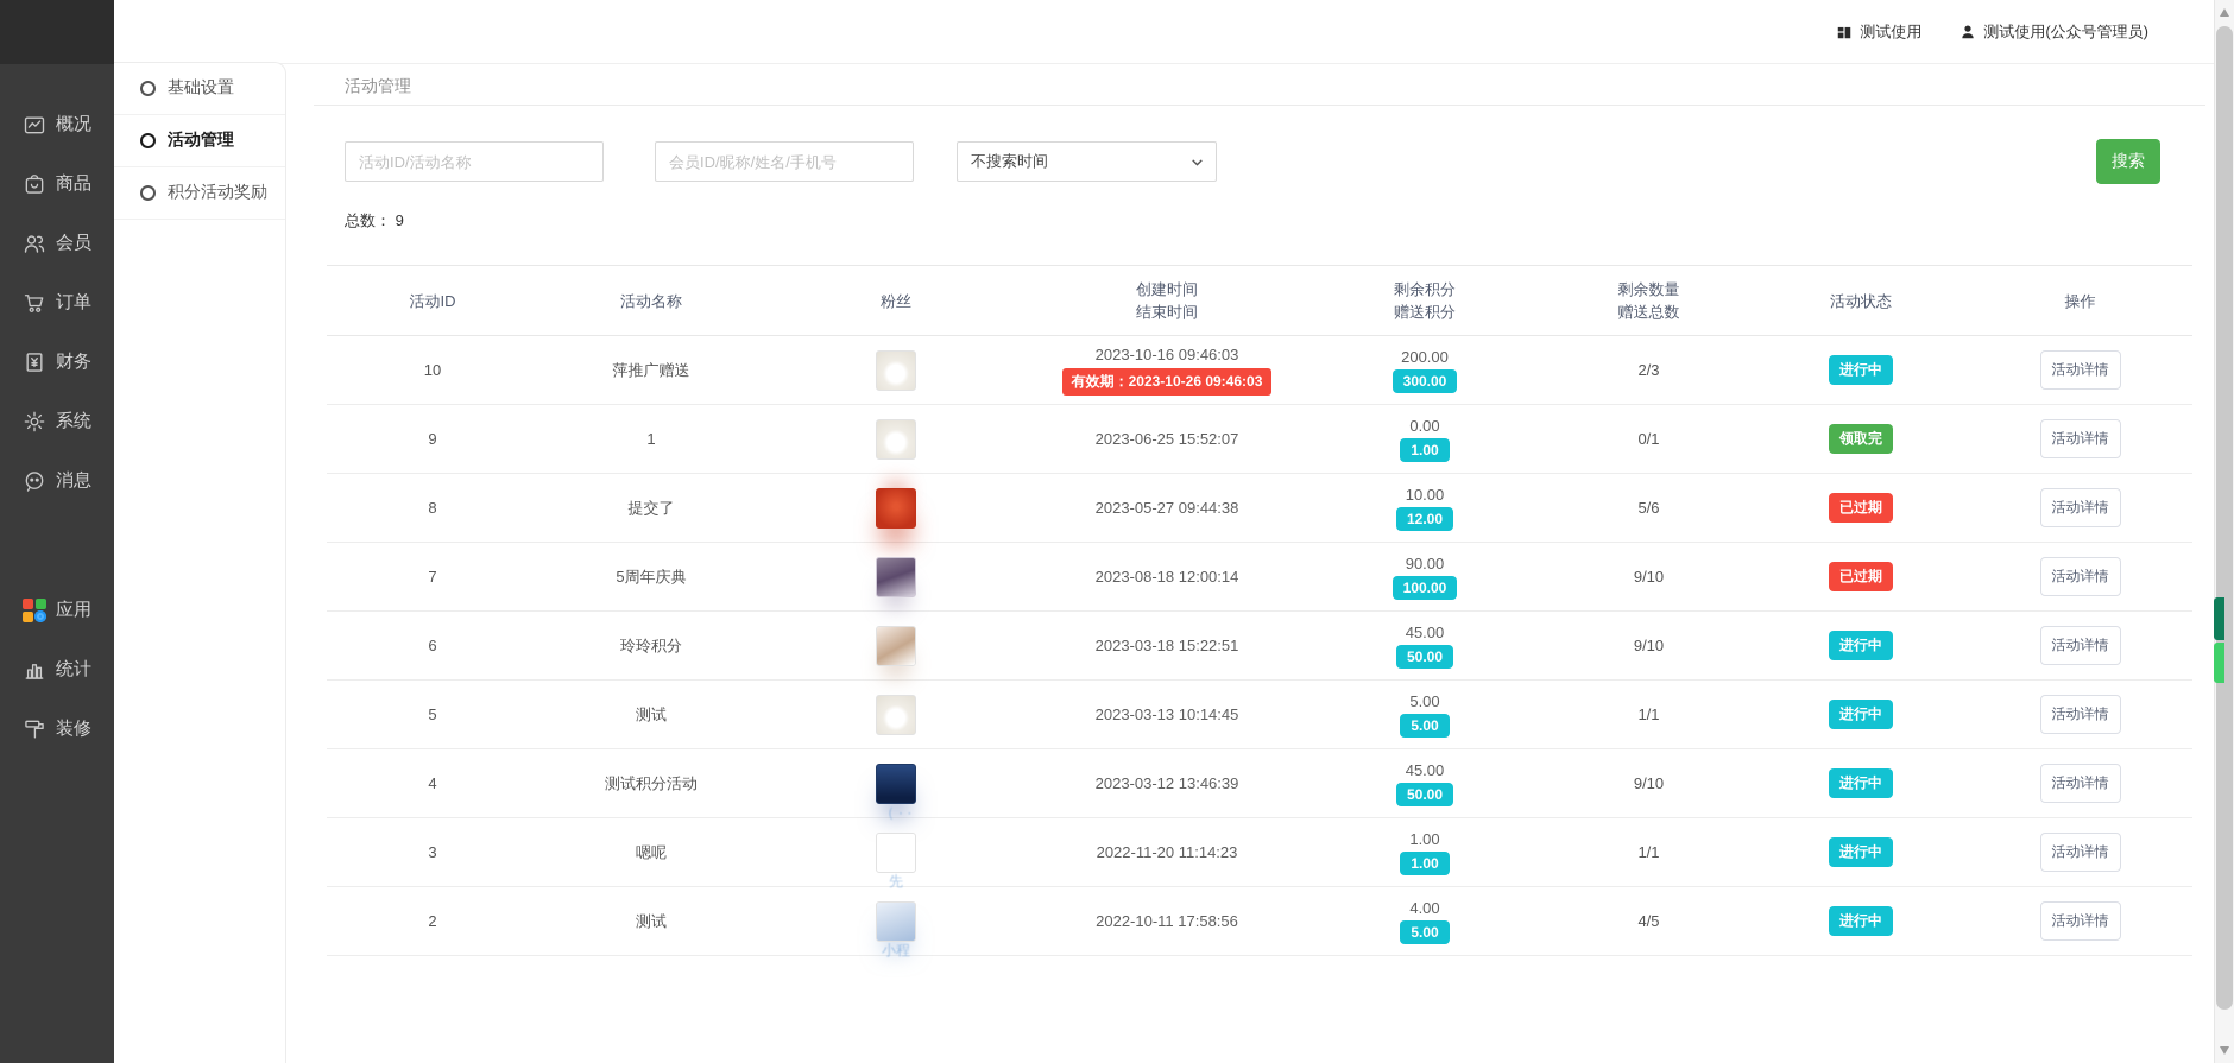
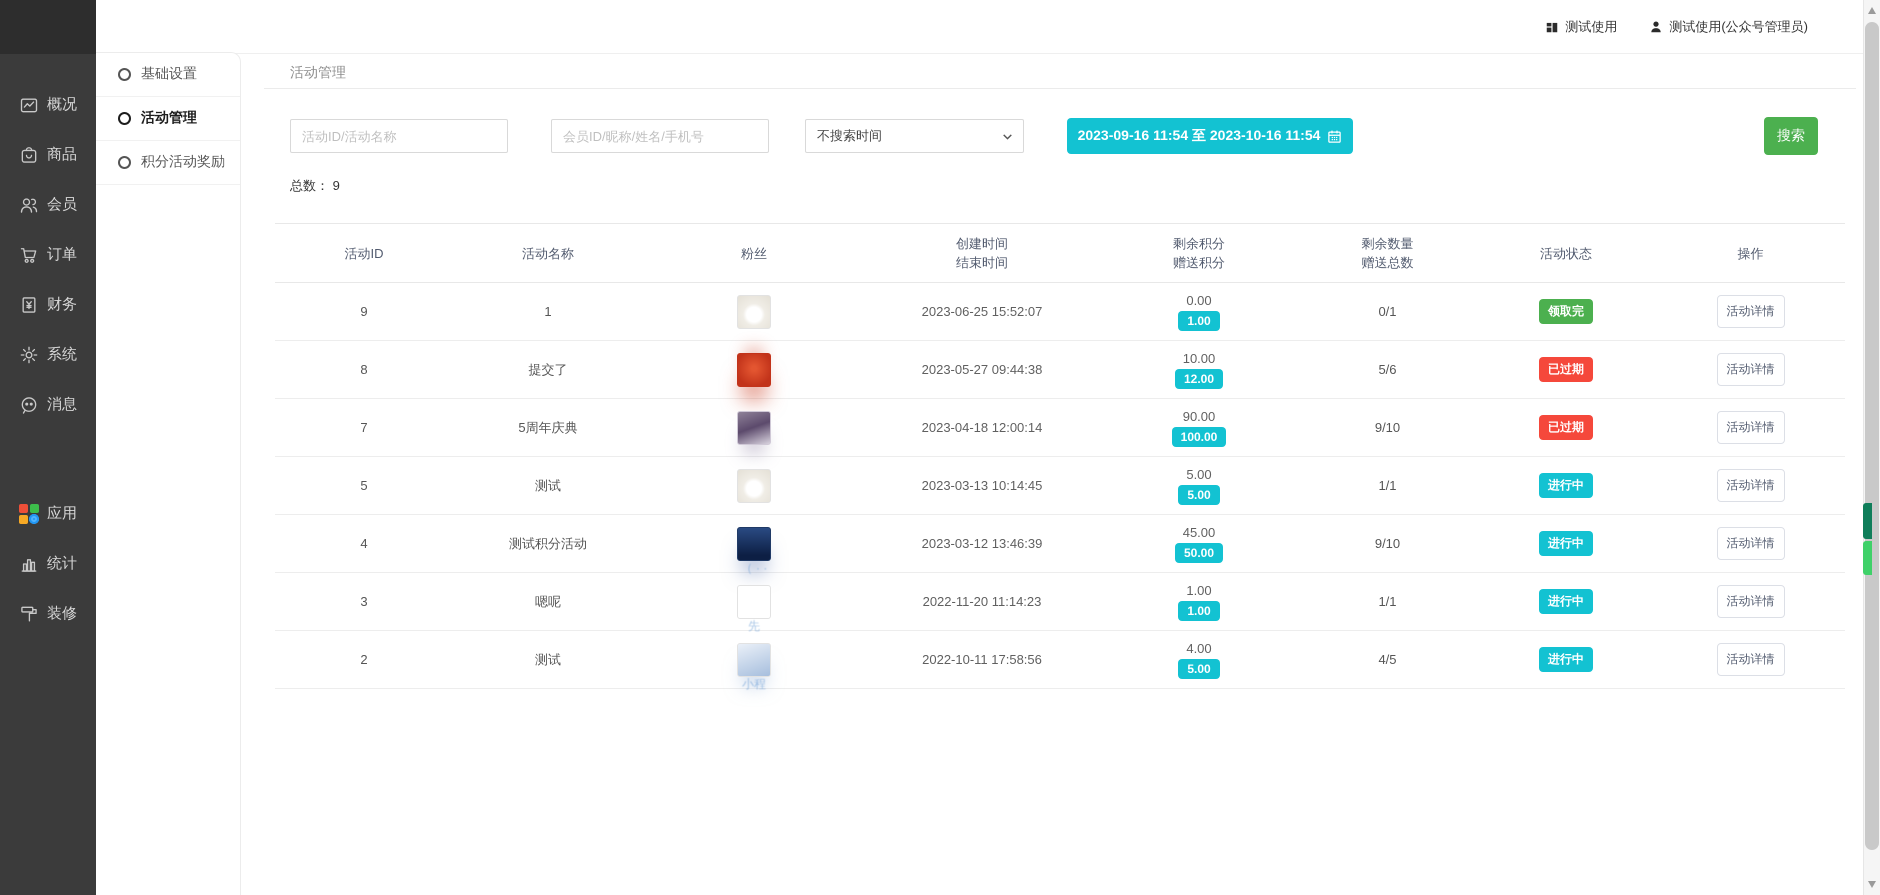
  概况
  商品
  会员
  订单
  财务
  系统
  消息
  应用
  统计
  装修
  测试使用
  测试使用(公众号管理员)
  基础设置
  活动管理
  积分活动奖励
  活动管理
  活动ID/活动名称
  会员ID/昵称/姓名/手机号
  不搜索时间
+ 2023-09-16 11:54 至 2023-10-16 11:54
  搜索
  总数： 9
  活动ID	活动名称	粉丝	创建时间结束时间	剩余积分赠送积分	剩余数量赠送总数	活动状态	操作
- 10	萍推广赠送		2023-10-16 09:46:03有效期：2023-10-26 09:46:03	200.00300.00	2/3	进行中	活动详情
  9	1		2023-06-25 15:52:07	0.001.00	0/1	领取完	活动详情
  8	提交了		2023-05-27 09:44:38	10.0012.00	5/6	已过期	活动详情
- 7	5周年庆典		2023-08-18 12:00:14	90.00100.00	9/10	已过期	活动详情
+ 7	5周年庆典		2023-04-18 12:00:14	90.00100.00	9/10	已过期	活动详情
- 6	玲玲积分		2023-03-18 15:22:51	45.0050.00	9/10	进行中	活动详情
  5	测试		2023-03-13 10:14:45	5.005.00	1/1	进行中	活动详情
  4	测试积分活动	（ · ·	2023-03-12 13:46:39	45.0050.00	9/10	进行中	活动详情
  3	嗯呢	先	2022-11-20 11:14:23	1.001.00	1/1	进行中	活动详情
  2	测试	小程	2022-10-11 17:58:56	4.005.00	4/5	进行中	活动详情
